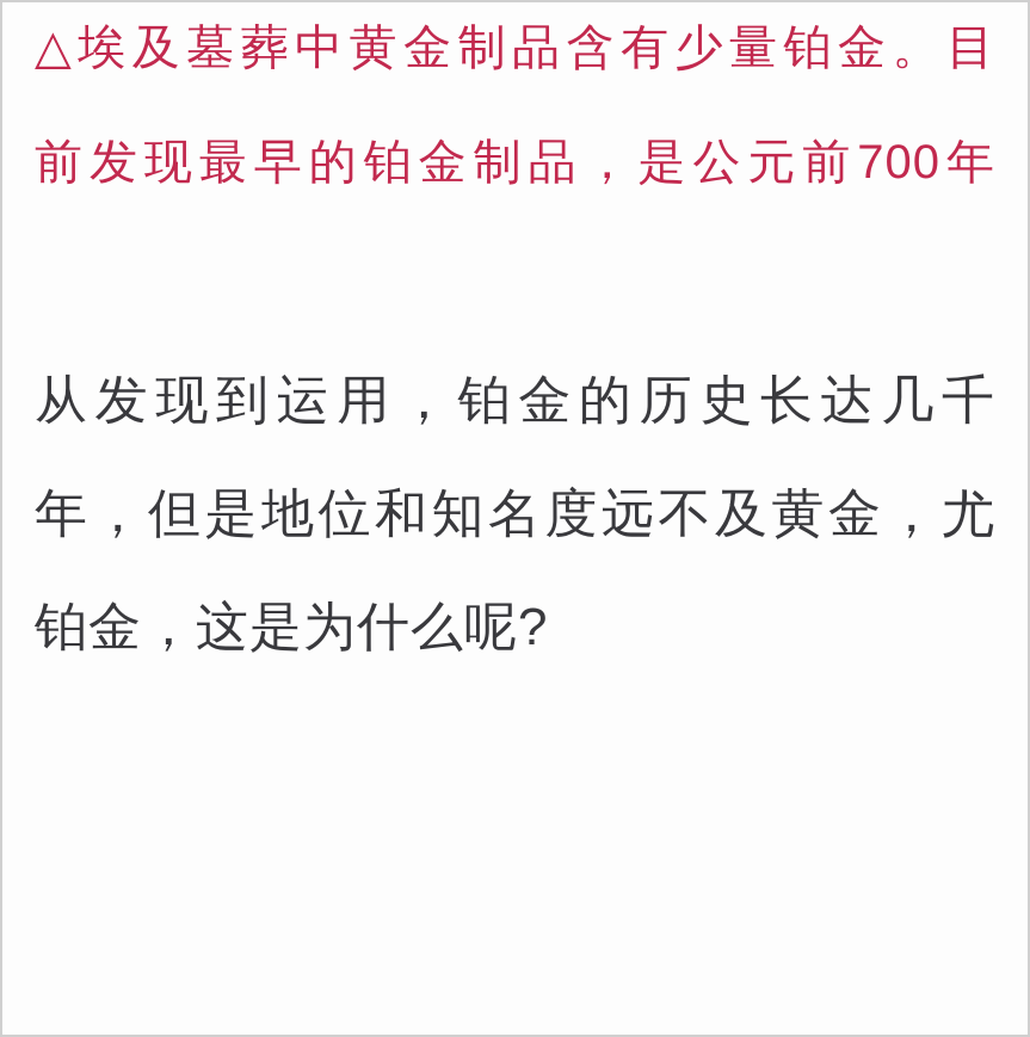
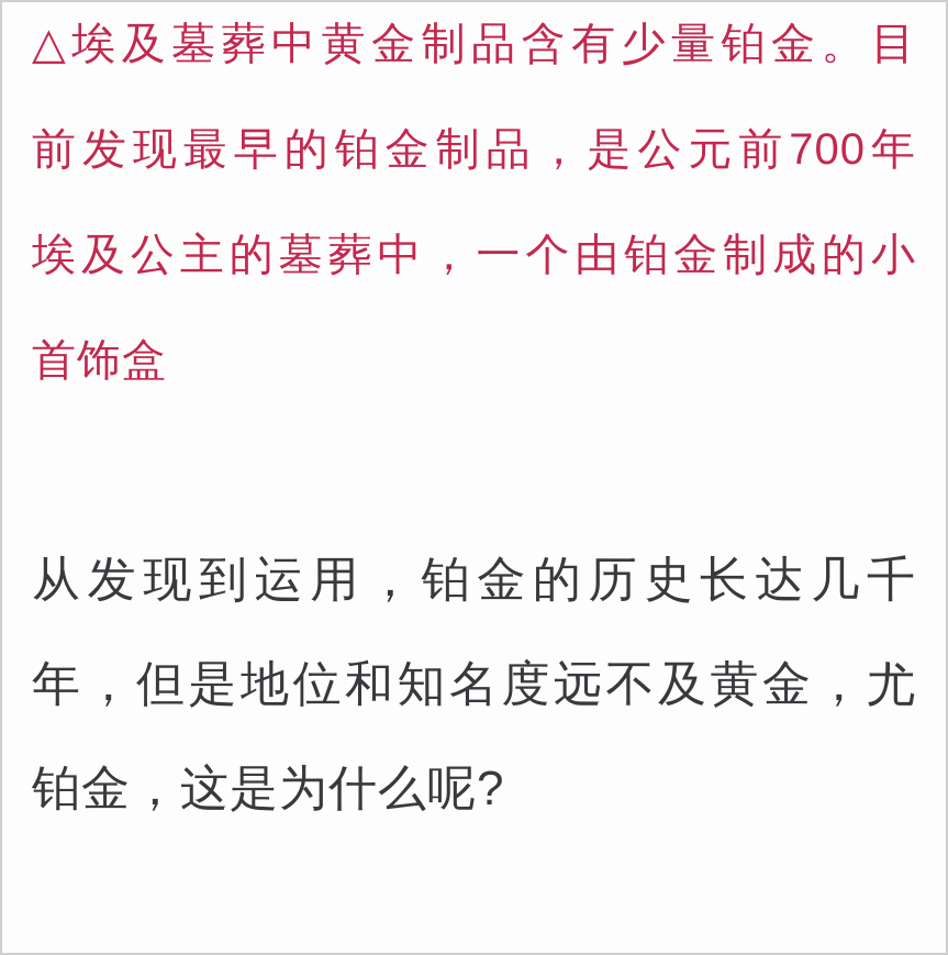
  △埃及墓葬中黄金制品含有少量铂金。目
  前发现最早的铂金制品，是公元前700年
+ 埃及公主的墓葬中，一个由铂金制成的小
+ 首饰盒
  从发现到运用，铂金的历史长达几千
  年，但是地位和知名度远不及黄金，尤
  铂金，这是为什么呢?
